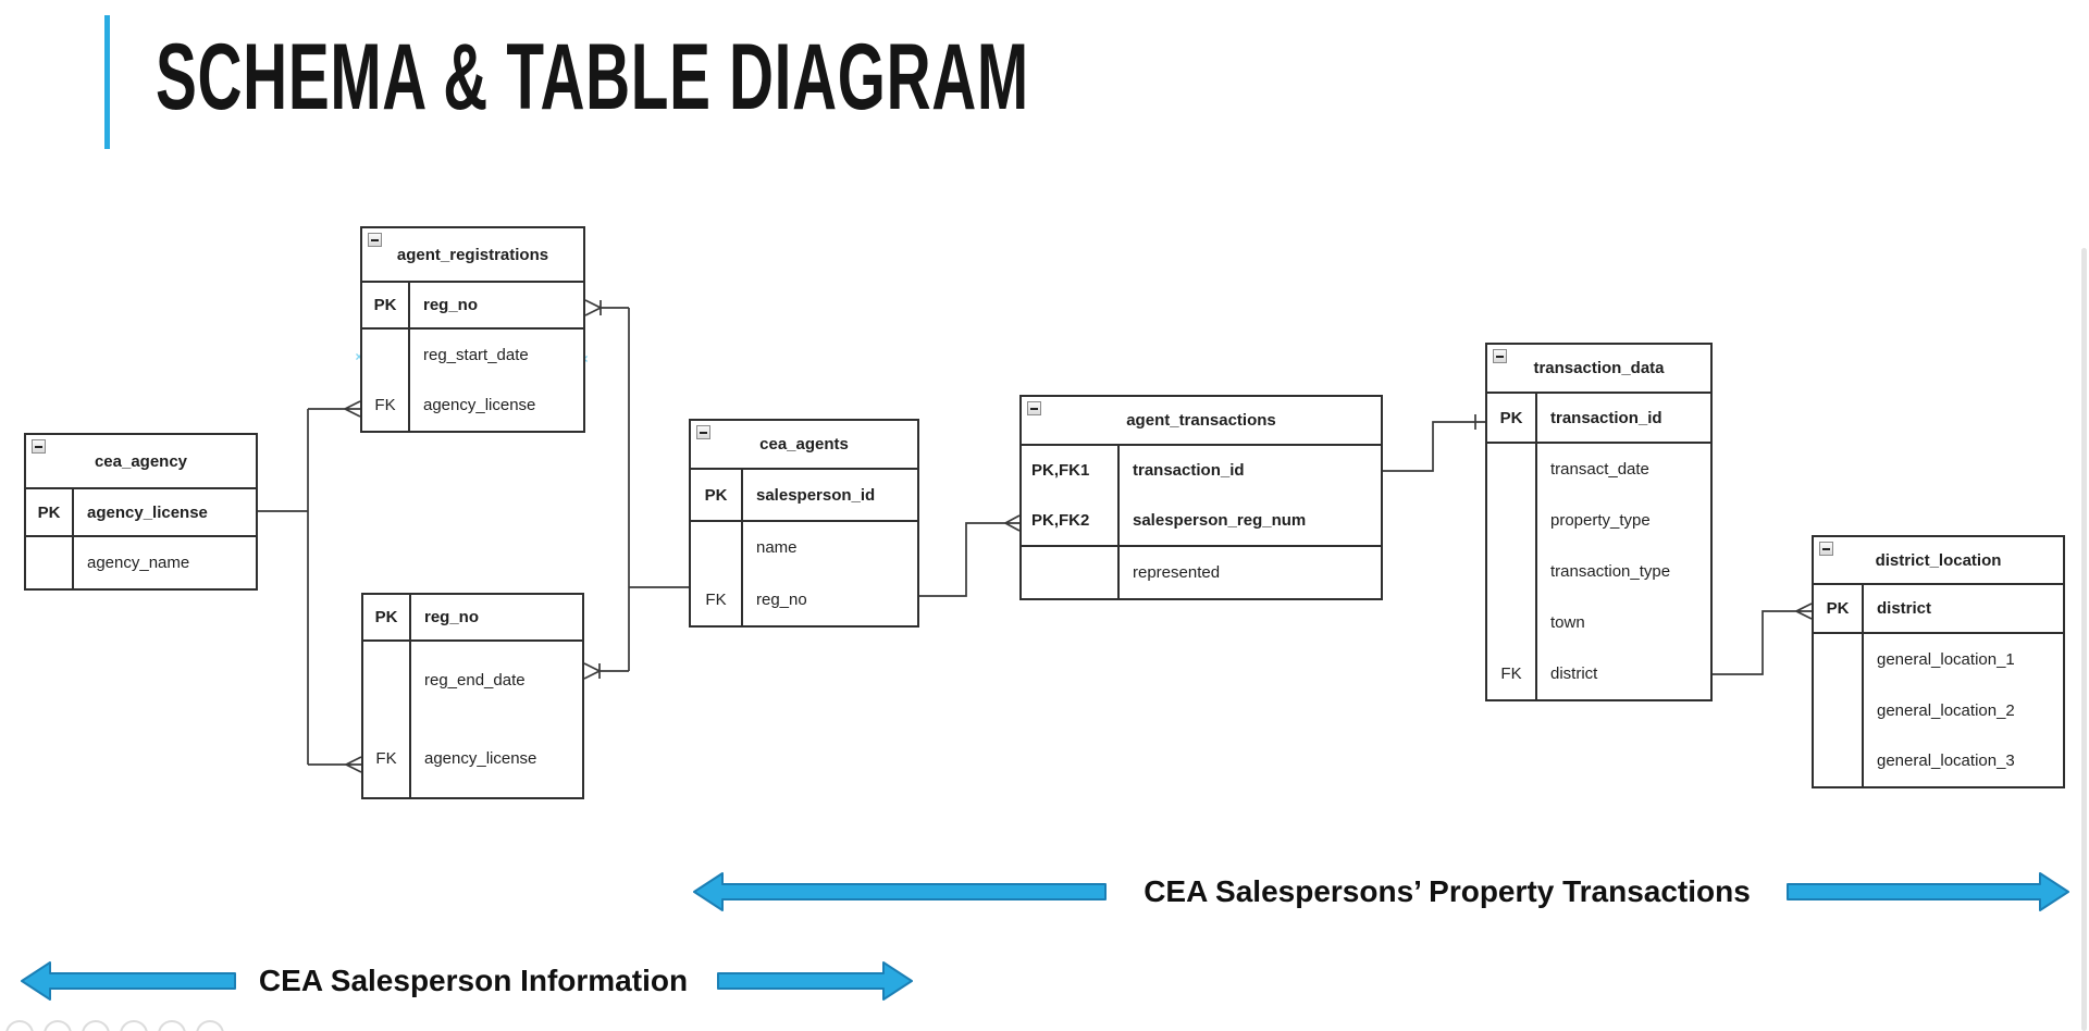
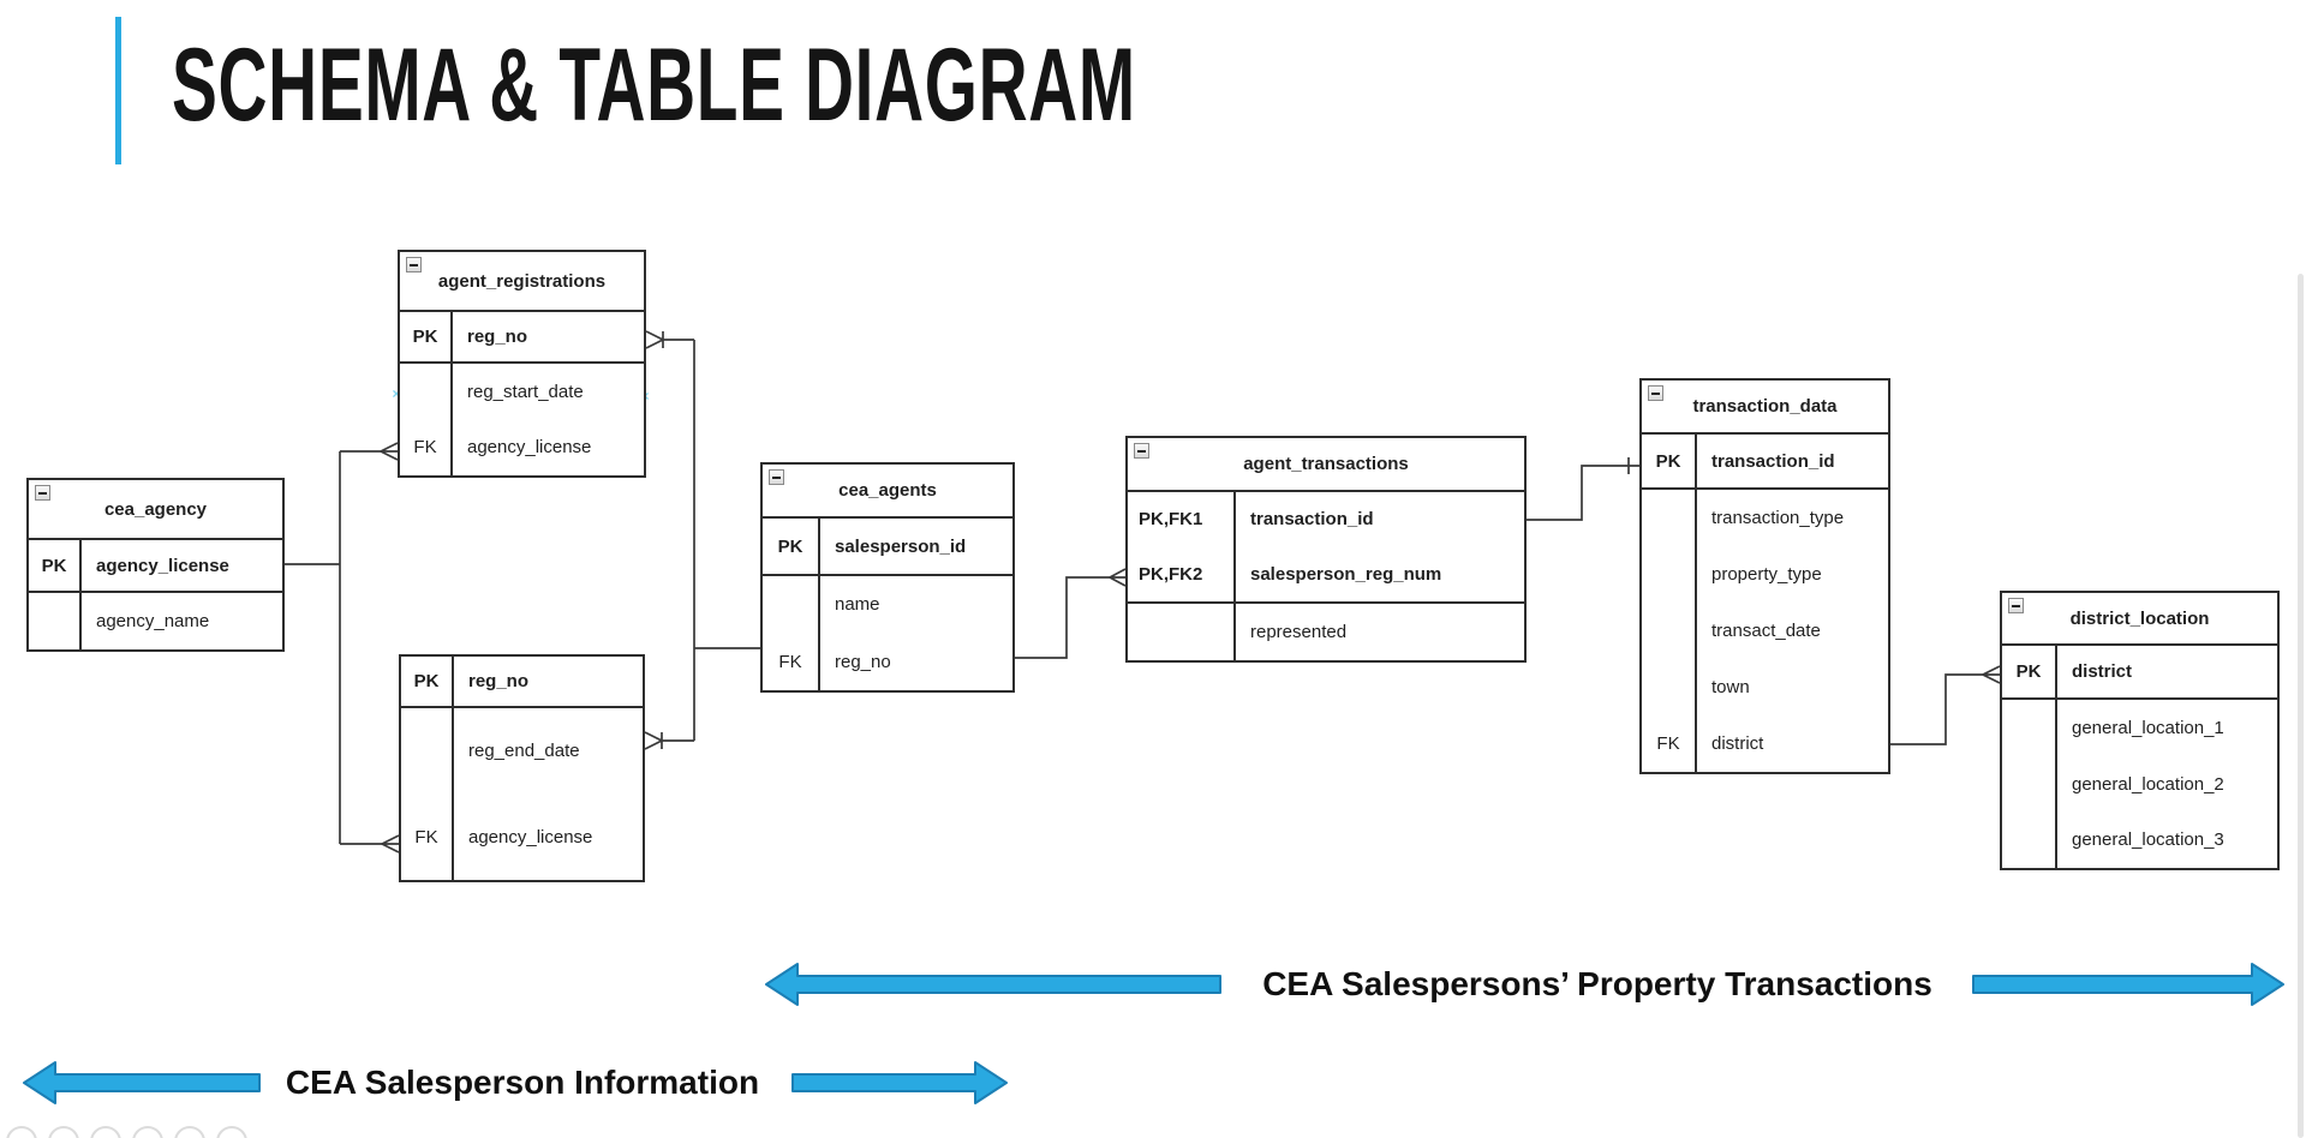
  SCHEMA & TABLE DIAGRAM
  ×
  agent_registrations
  PK
  reg_no
  reg_start_date
  FK
  agency_license
  cea_agency
  PK
  agency_license
  agency_name
  PK
  reg_no
  reg_end_date
  FK
  agency_license
  cea_agents
  PK
  salesperson_id
  name
  FK
  reg_no
  agent_transactions
  PK,FK1
  transaction_id
  PK,FK2
  salesperson_reg_num
  represented
  transaction_data
  PK
  transaction_id
- transact_date
+ transaction_type
  property_type
- transaction_type
+ transact_date
  town
  FK
  district
  district_location
  PK
  district
  general_location_1
  general_location_2
  general_location_3
  CEA Salespersons’ Property Transactions
  CEA Salesperson Information
